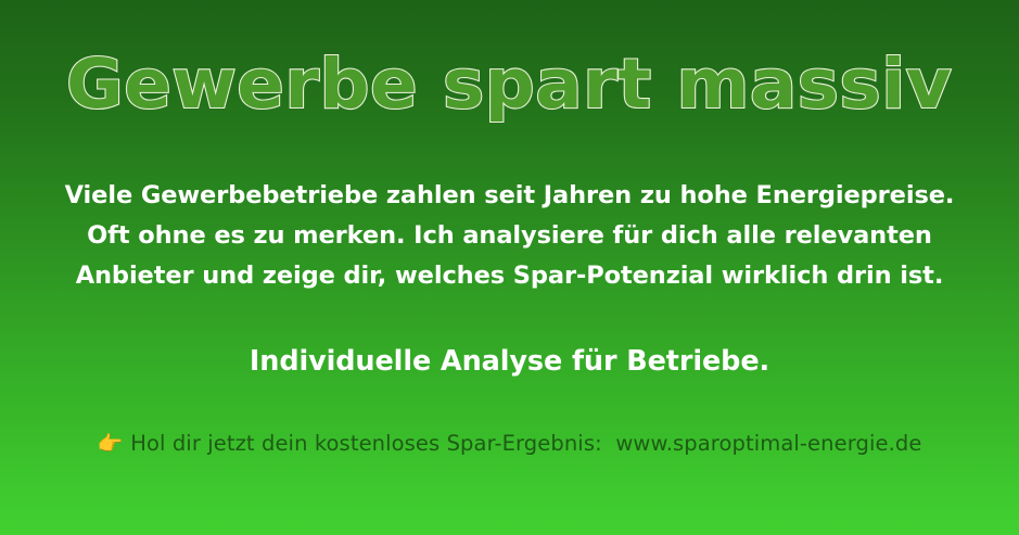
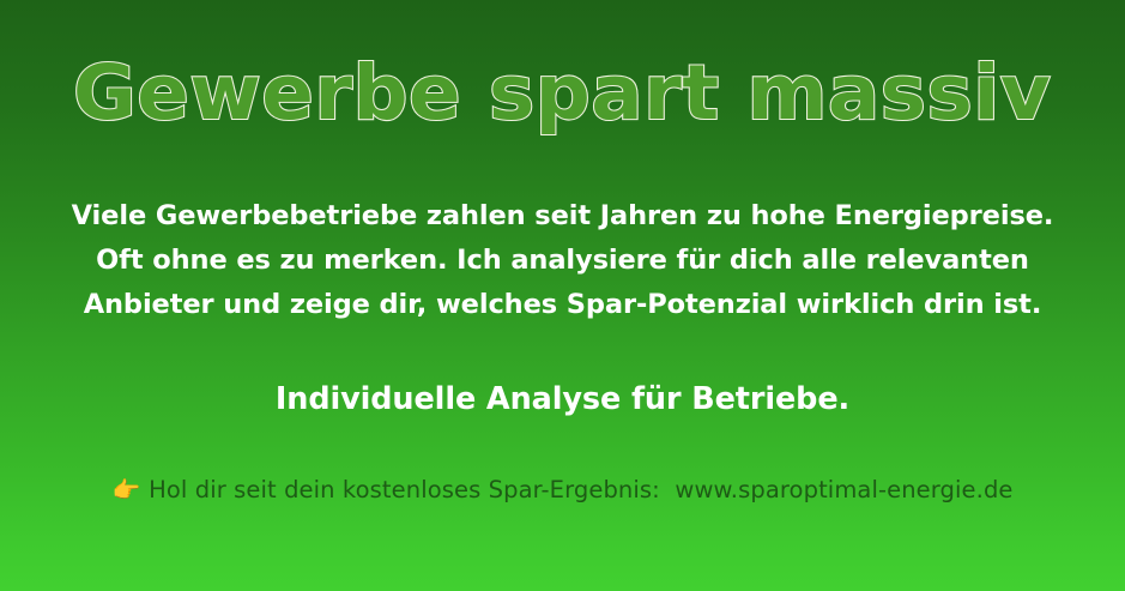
  Gewerbe spart massiv
  Viele Gewerbebetriebe zahlen seit Jahren zu hohe Energiepreise.
  Oft ohne es zu merken. Ich analysiere für dich alle relevanten
  Anbieter und zeige dir, welches Spar-Potenzial wirklich drin ist.
  Individuelle Analyse für Betriebe.
  👉
- Hol dir jetzt dein kostenloses Spar-Ergebnis: www.sparoptimal-energie.de
+ Hol dir seit dein kostenloses Spar-Ergebnis: www.sparoptimal-energie.de
